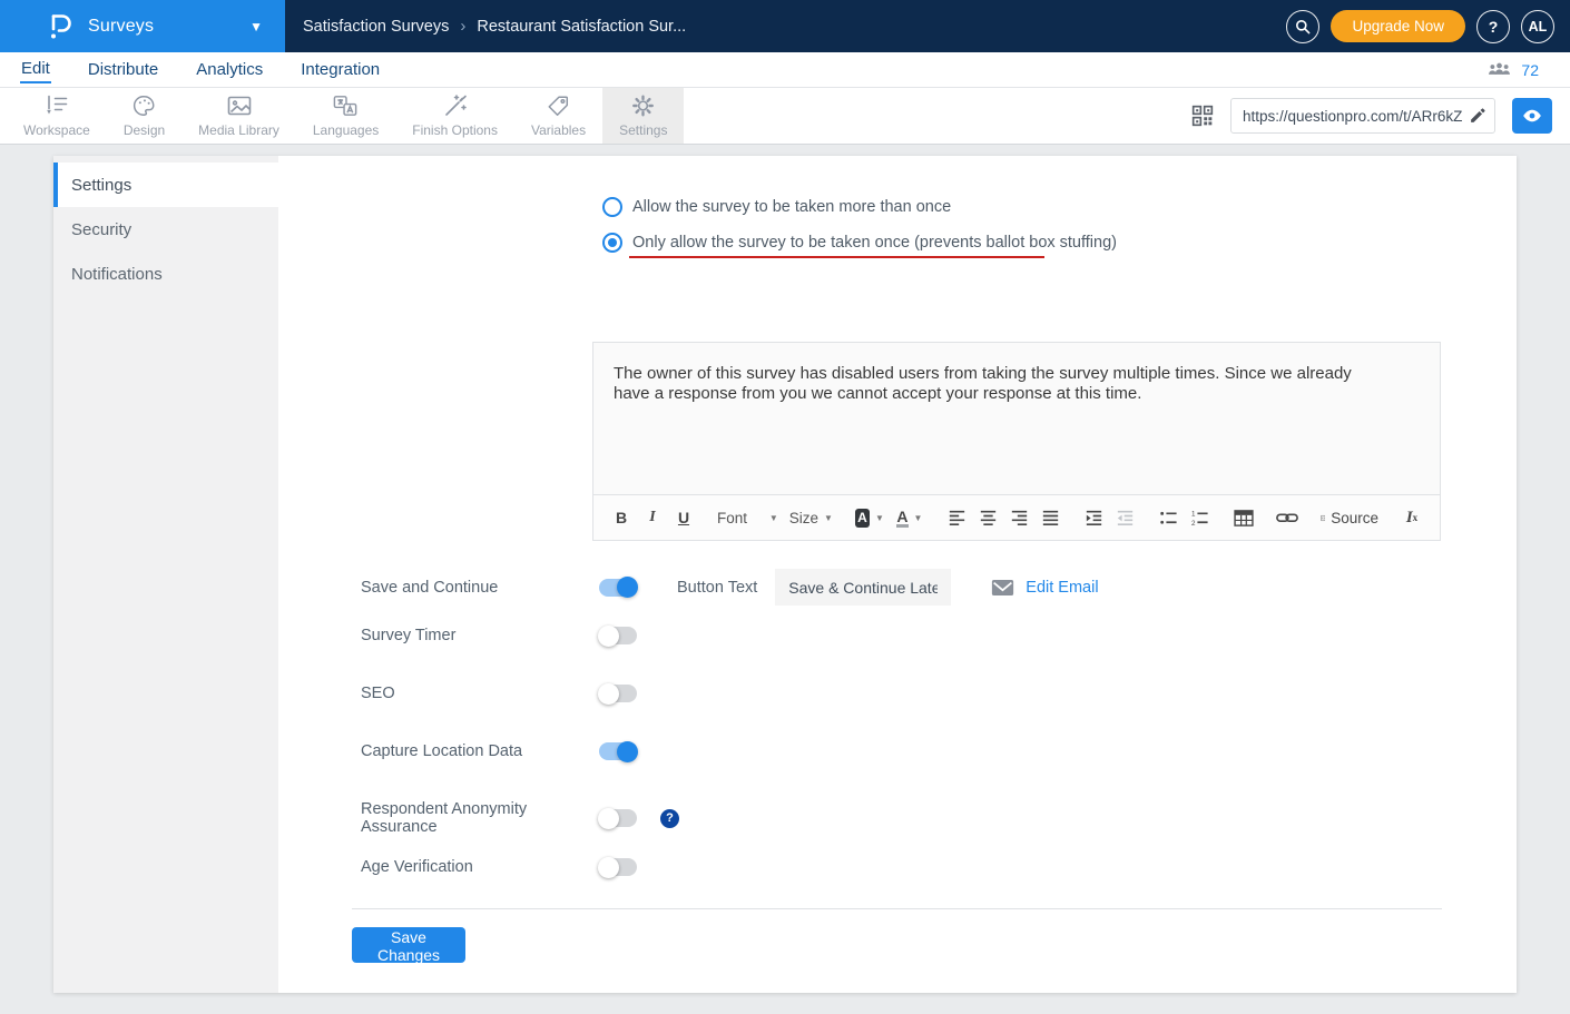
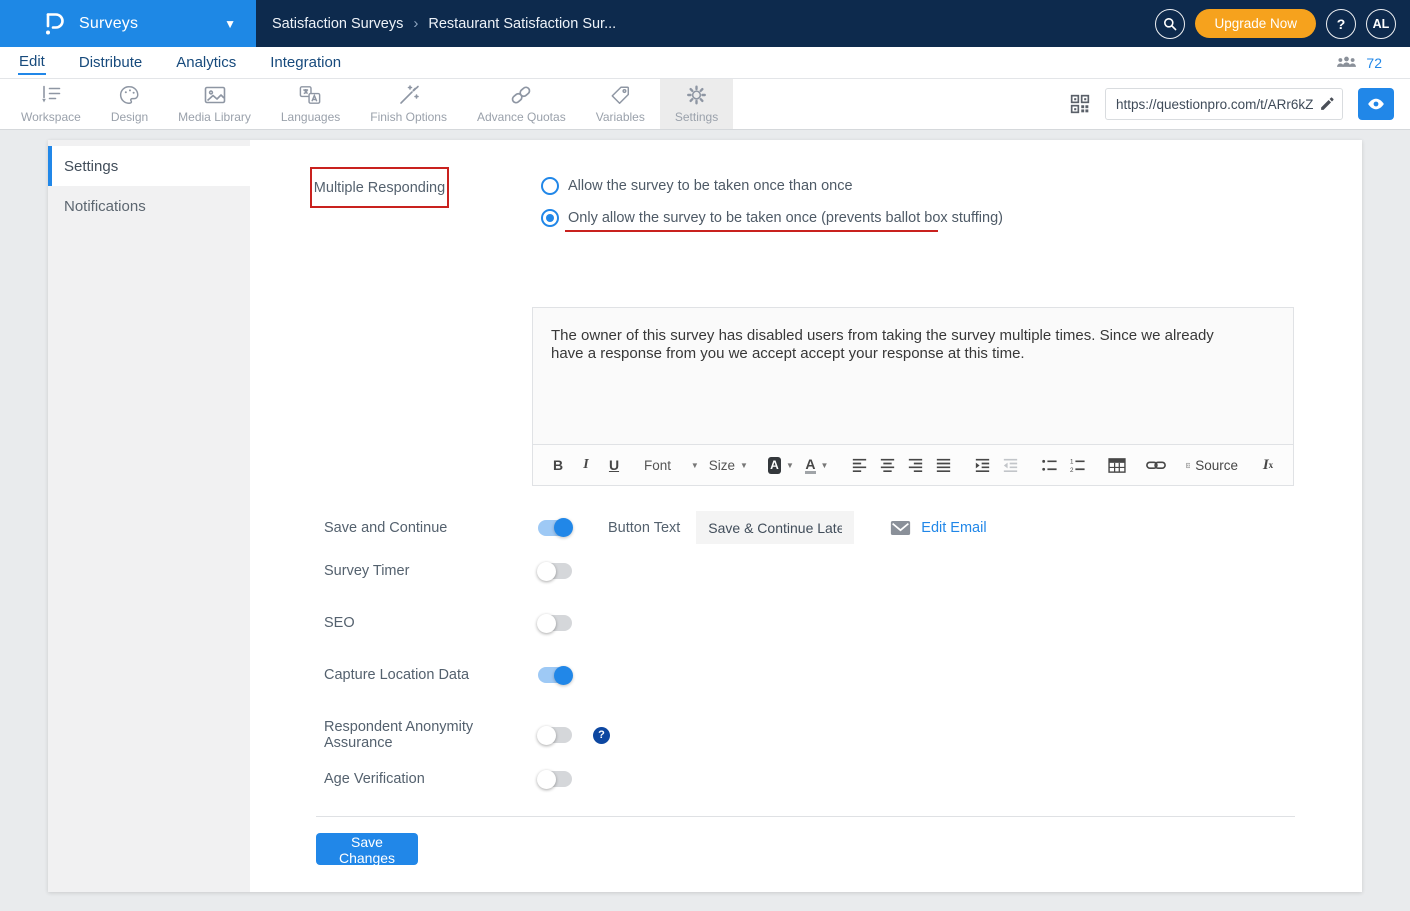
  Surveys
  ▼
  Satisfaction Surveys
  ›
  Restaurant Satisfaction Sur...
  Upgrade Now
  ?
  AL
  Edit
  Distribute
  Analytics
  Integration
  72
  Workspace
  Design
  Media Library
  Languages
  Finish Options
+ Advance Quotas
  Variables
  Settings
  https://questionpro.com/t/ARr6kZ
  Settings
- Security
  Notifications
+ Multiple Responding
- Allow the survey to be taken more than once
+ Allow the survey to be taken once than once
  Only allow the survey to be taken once (prevents ballot box stuffing)
- The owner of this survey has disabled users from taking the survey multiple times. Since we already have a response from you we cannot accept your response at this time.
+ The owner of this survey has disabled users from taking the survey multiple times. Since we already have a response from you we accept accept your response at this time.
  B
  I
  U
  Font
  ▼
  Size
  ▼
  A
  ▼
  A
  ▼
  Source
  I
  x
  Save and Continue
  Button Text
  Save & Continue Late
  Edit Email
  Survey Timer
  SEO
  Capture Location Data
  Respondent Anonymity Assurance
  ?
  Age Verification
  Save Changes
